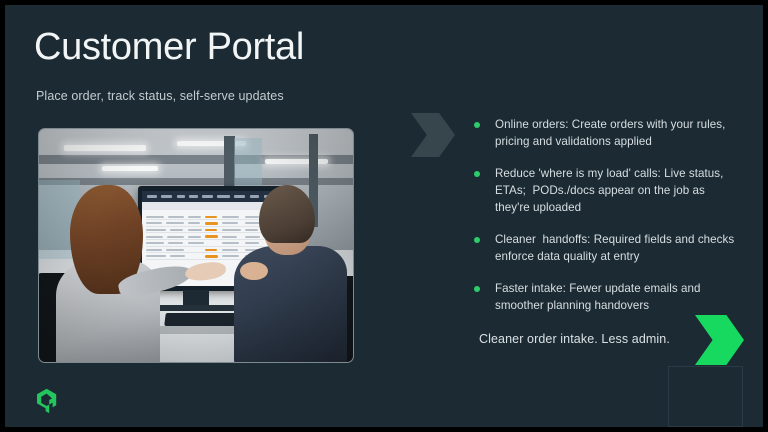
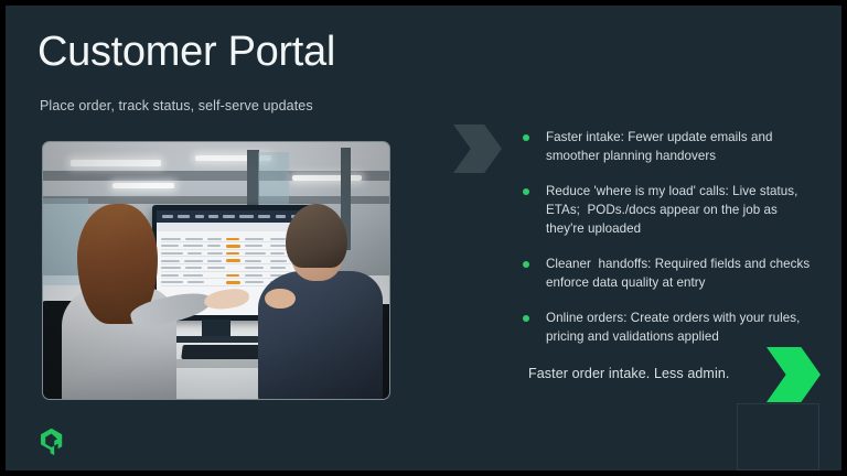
  Customer Portal
  Place order, track status, self-serve updates
- Online orders: Create orders with your rules, pricing and validations applied
+ Faster intake: Fewer update emails and smoother planning handovers
  Reduce 'where is my load' calls: Live status, ETAs; PODs./docs appear on the job as they're uploaded
  Cleaner handoffs: Required fields and checks enforce data quality at entry
- Faster intake: Fewer update emails and smoother planning handovers
+ Online orders: Create orders with your rules, pricing and validations applied
- Cleaner order intake. Less admin.
+ Faster order intake. Less admin.
